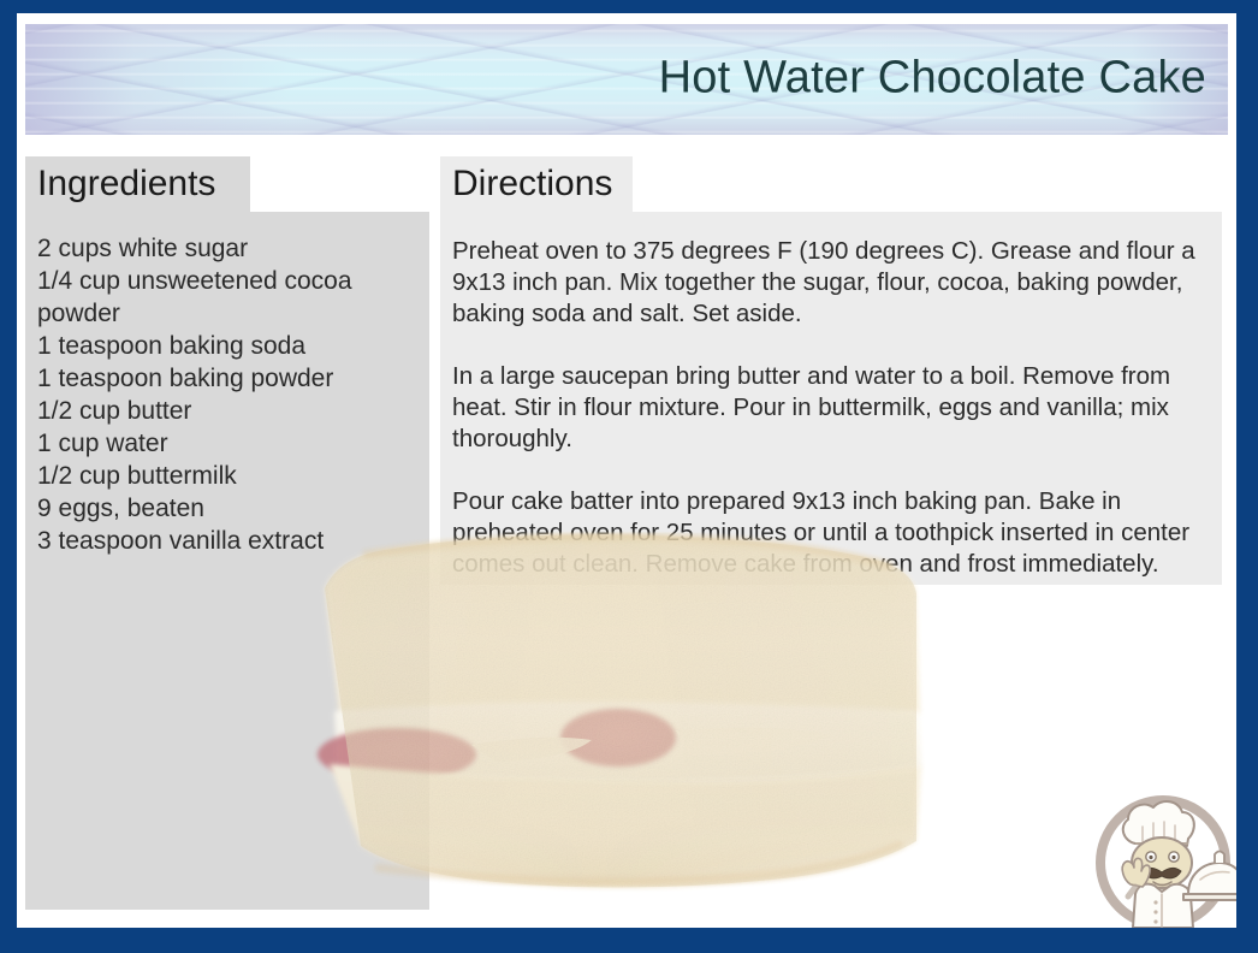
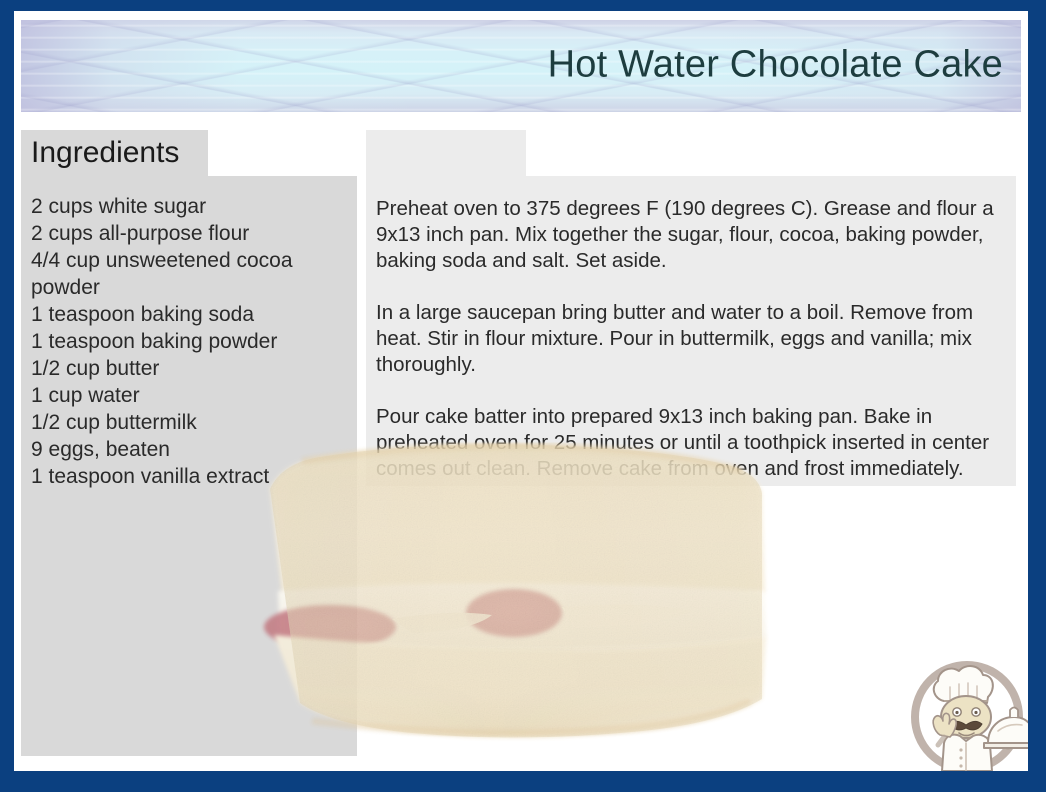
  Hot Water Chocolate Cake
  Ingredients
  2 cups white sugar
+ 2 cups all-purpose flour
- 1/4 cup unsweetened cocoa powder
+ 4/4 cup unsweetened cocoa powder
  1 teaspoon baking soda
  1 teaspoon baking powder
  1/2 cup butter
  1 cup water
  1/2 cup buttermilk
  9 eggs, beaten
- 3 teaspoon vanilla extract
+ 1 teaspoon vanilla extract
- Directions
  Preheat oven to 375 degrees F (190 degrees C). Grease and flour a 9x13 inch pan. Mix together the sugar, flour, cocoa, baking powder, baking soda and salt. Set aside.
  In a large saucepan bring butter and water to a boil. Remove from heat. Stir in flour mixture. Pour in buttermilk, eggs and vanilla; mix thoroughly.
  Pour cake batter into prepared 9x13 inch baking pan. Bake in preheated oven for 25 minutes or until a toothpick inserted in center comes out clean. Remove cake from oven and frost immediately.
